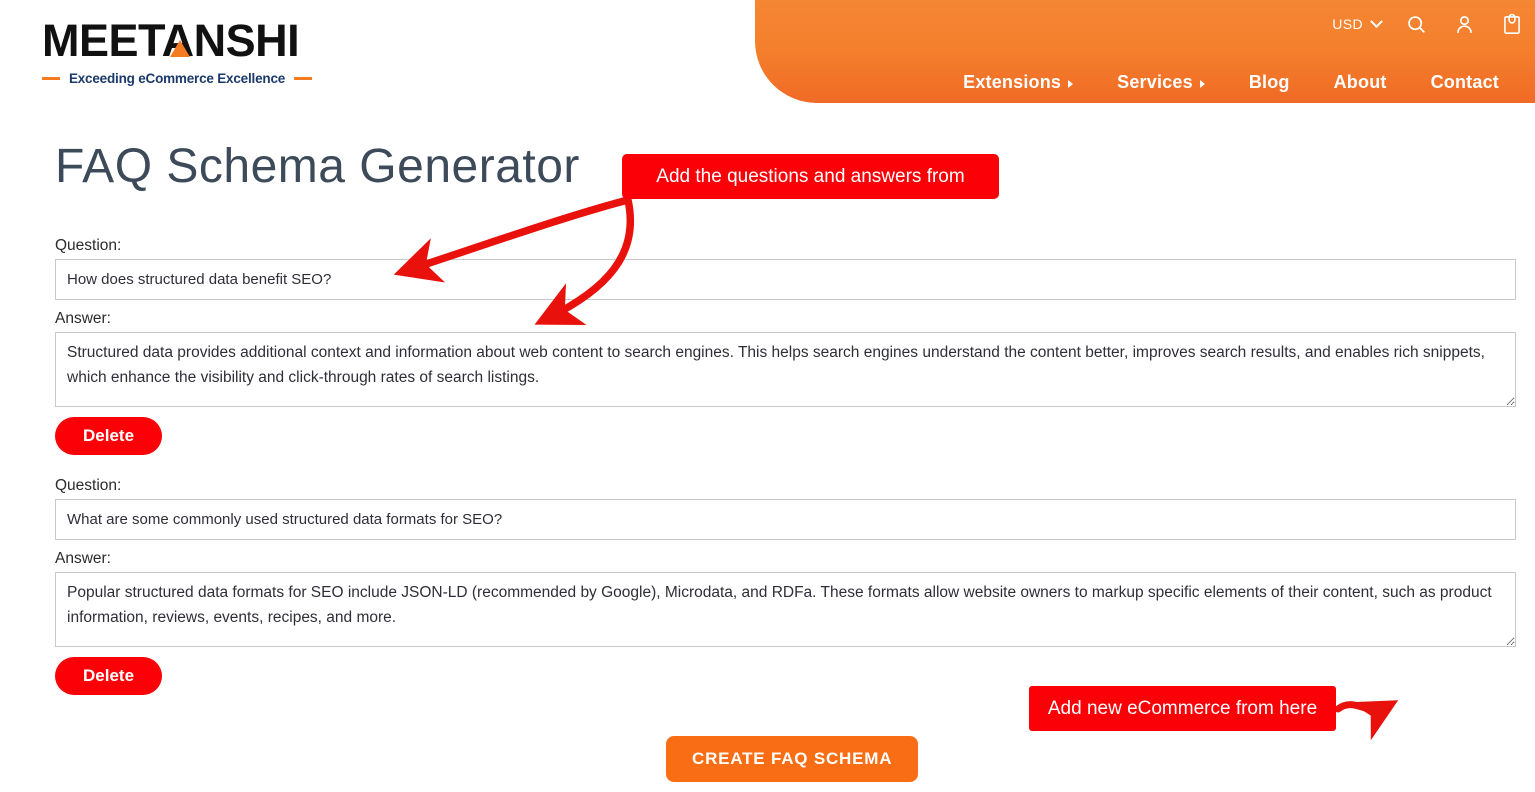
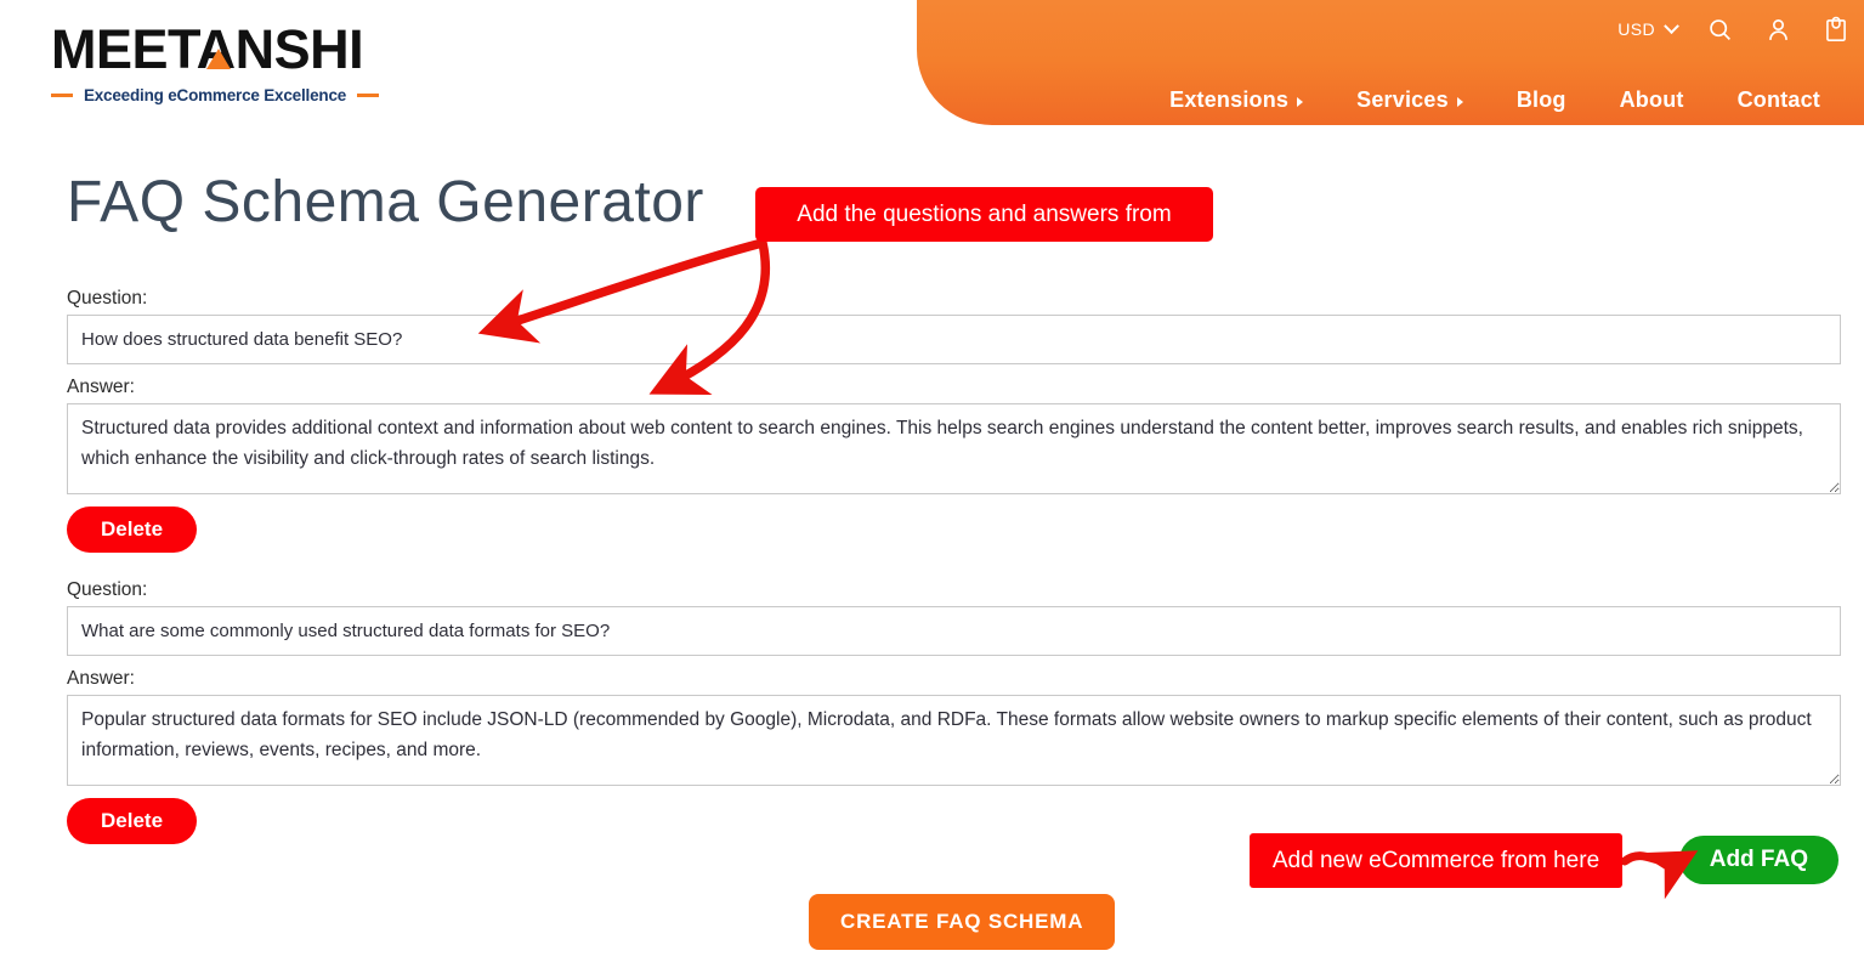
  MEETANSHI
  Exceeding eCommerce Excellence
  USD
  Extensions
  Services
  Blog
  About
  Contact
  FAQ Schema Generator
  Question:
  How does structured data benefit SEO?
  Answer:
  Delete
  Question:
  What are some commonly used structured data formats for SEO?
  Answer:
  Delete
+ Add FAQ
  CREATE FAQ SCHEMA
  Add the questions and answers from
  Add new eCommerce from here
